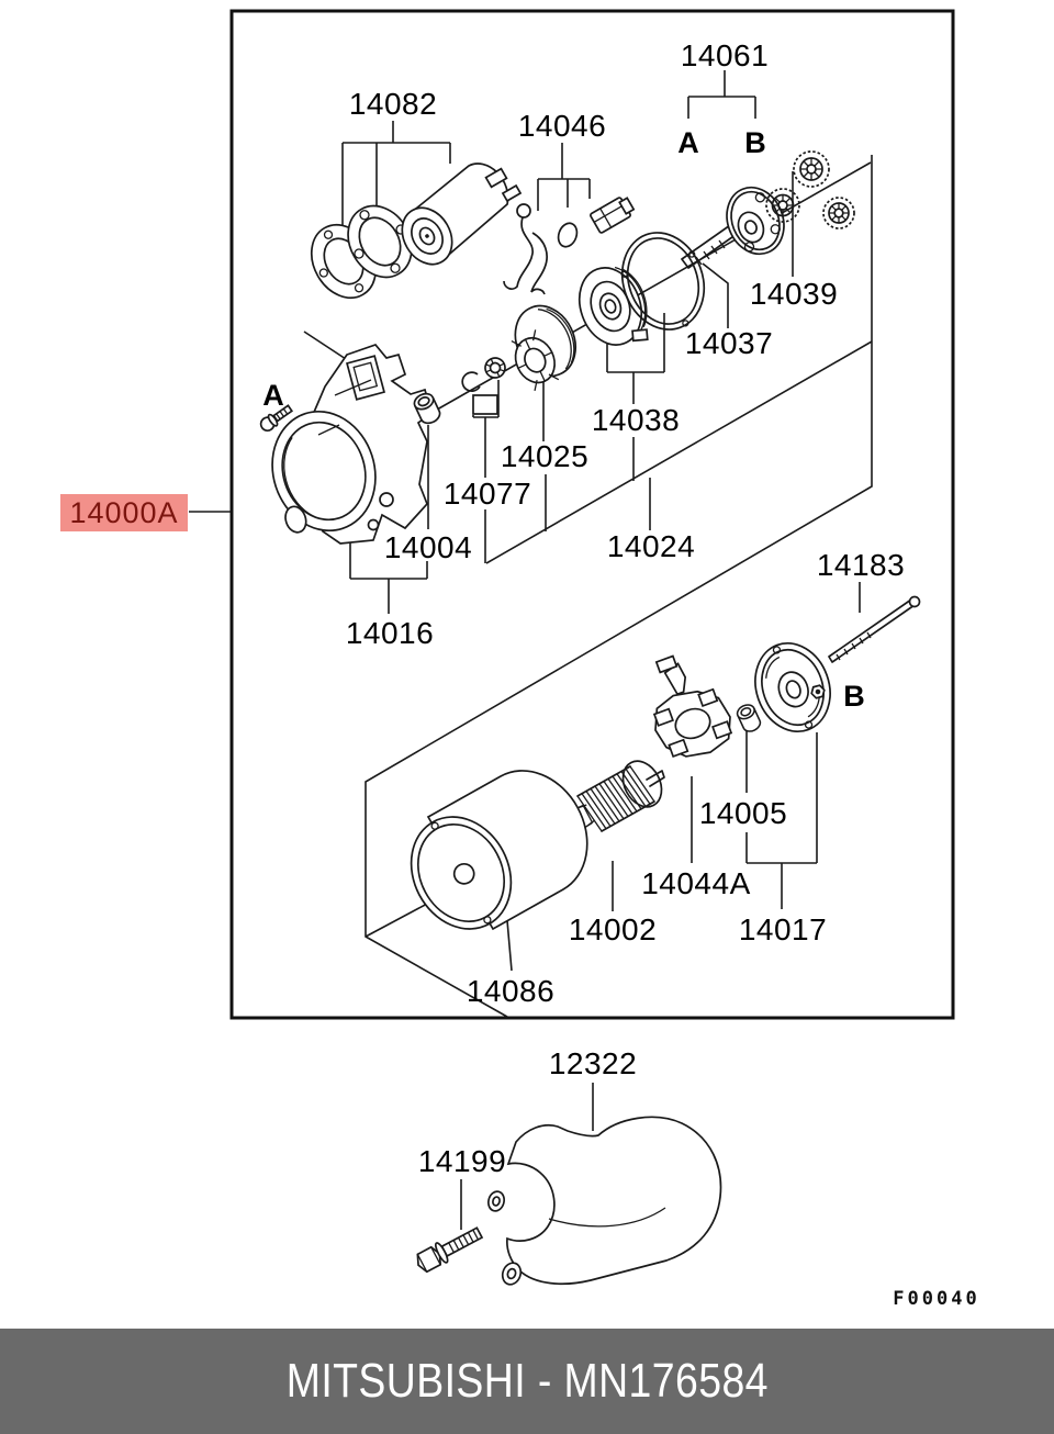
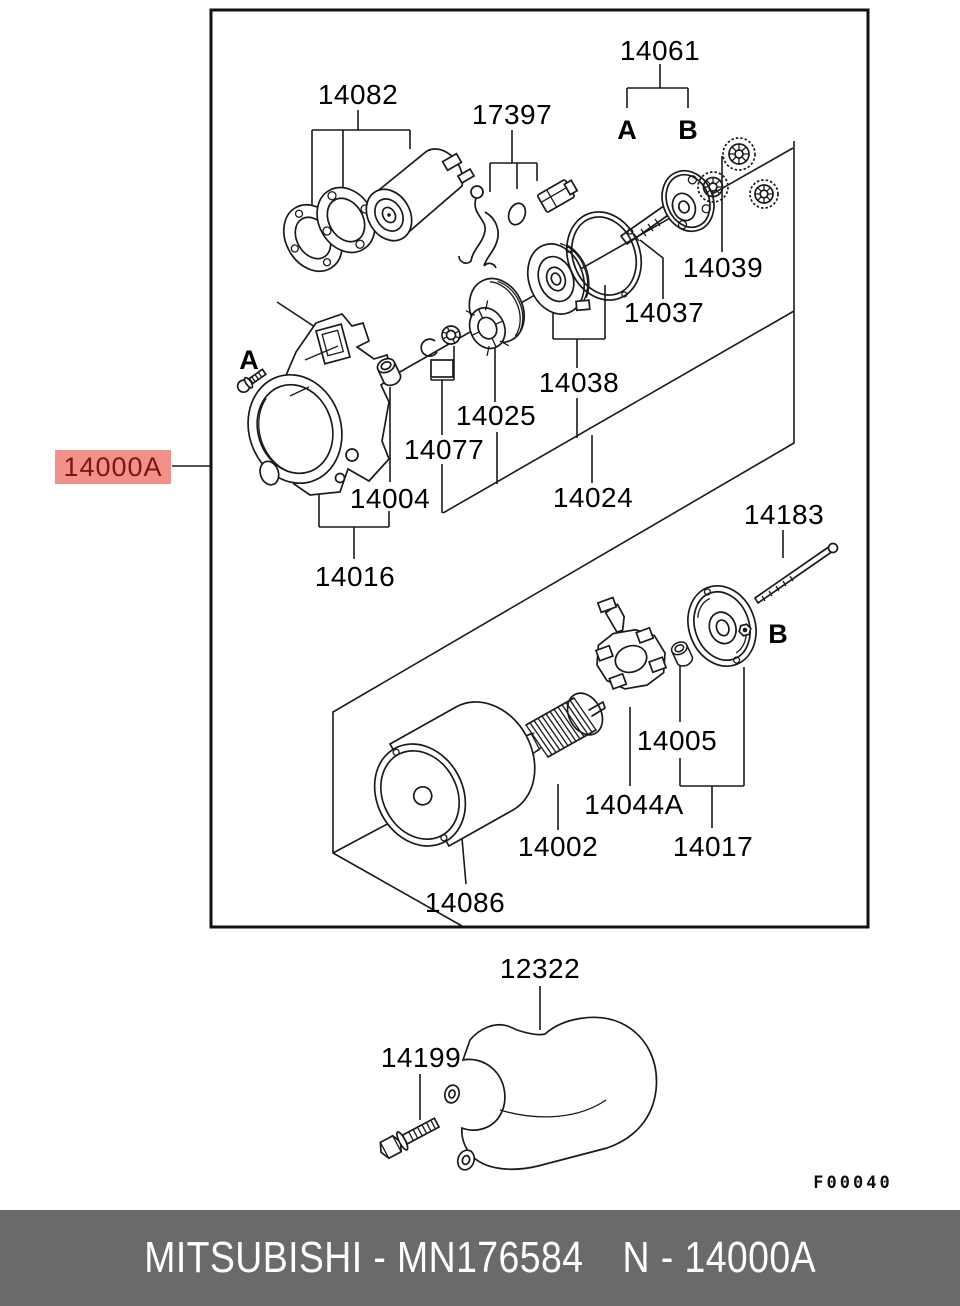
  14061
  14082
- 14046
+ 17397
  A
  B
  14039
  14037
  14038
  14025
  14077
  14024
  14004
  14016
  14183
  A
  B
  14005
  14044A
  14002
  14017
  14086
  12322
  14199
  14000A
  F00040
  MITSUBISHI - MN176584
+ N - 14000A
